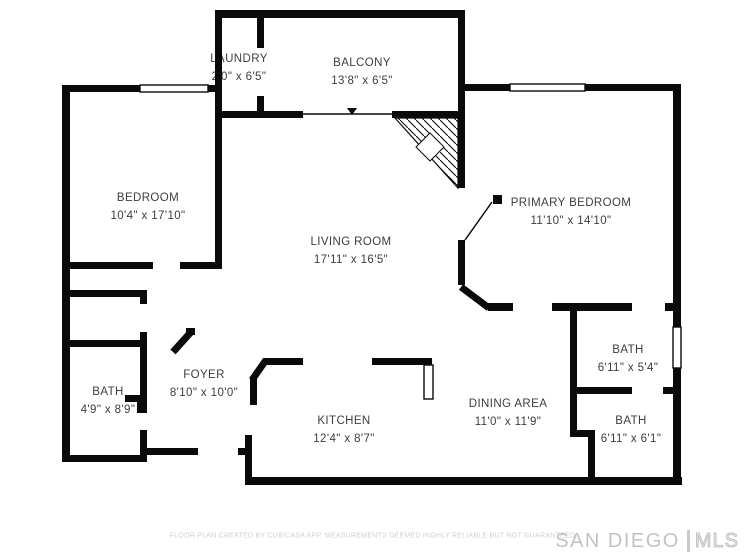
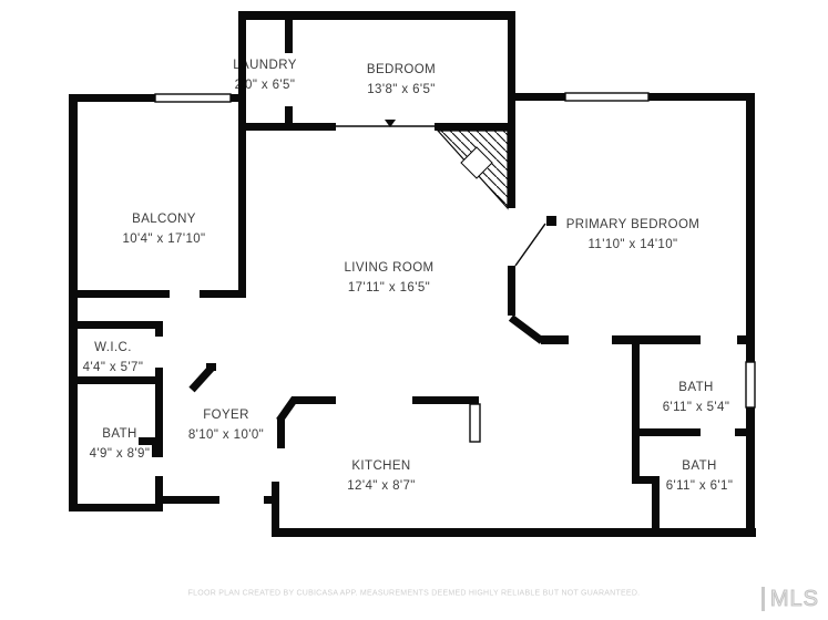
  LUNDRY
  0" x 6'5"
- BALCONY
+ BEDROOM
  13'8" x 6'5"
- BEDROOM
+ BALCONY
  10'4" x 17'10"
  PRIMARY BEDROOM
  11'10" x 14'10"
  LIVING ROOM
  17'11" x 16'5"
+ W.I.C.
+ 4'4" x 5'7"
  FOYER
  8'10" x 10'0"
  BATH
  4'9" x 8'9"
  KITCHEN
  12'4" x 8'7"
- DINING AREA
- 11'0" x 11'9"
  BATH
  6'11" x 5'4"
  BATH
  6'11" x 6'1"
- SAN DIEGO
  MLS
